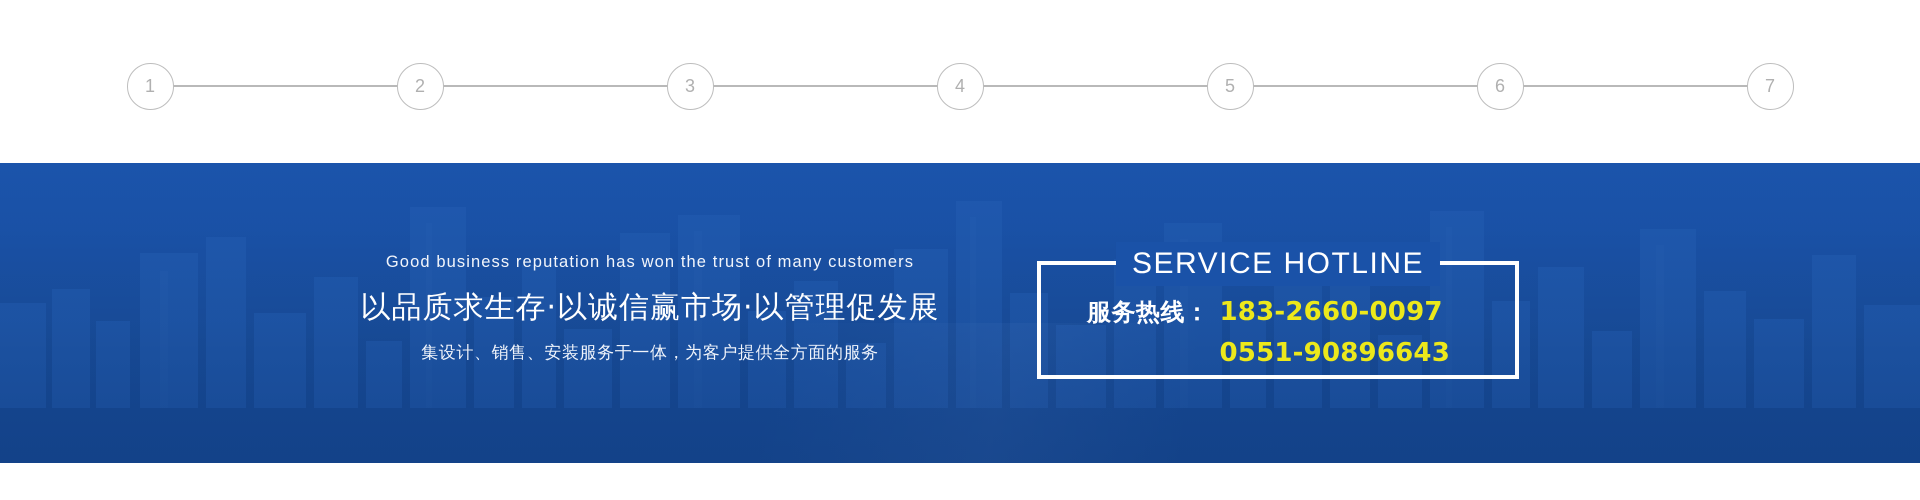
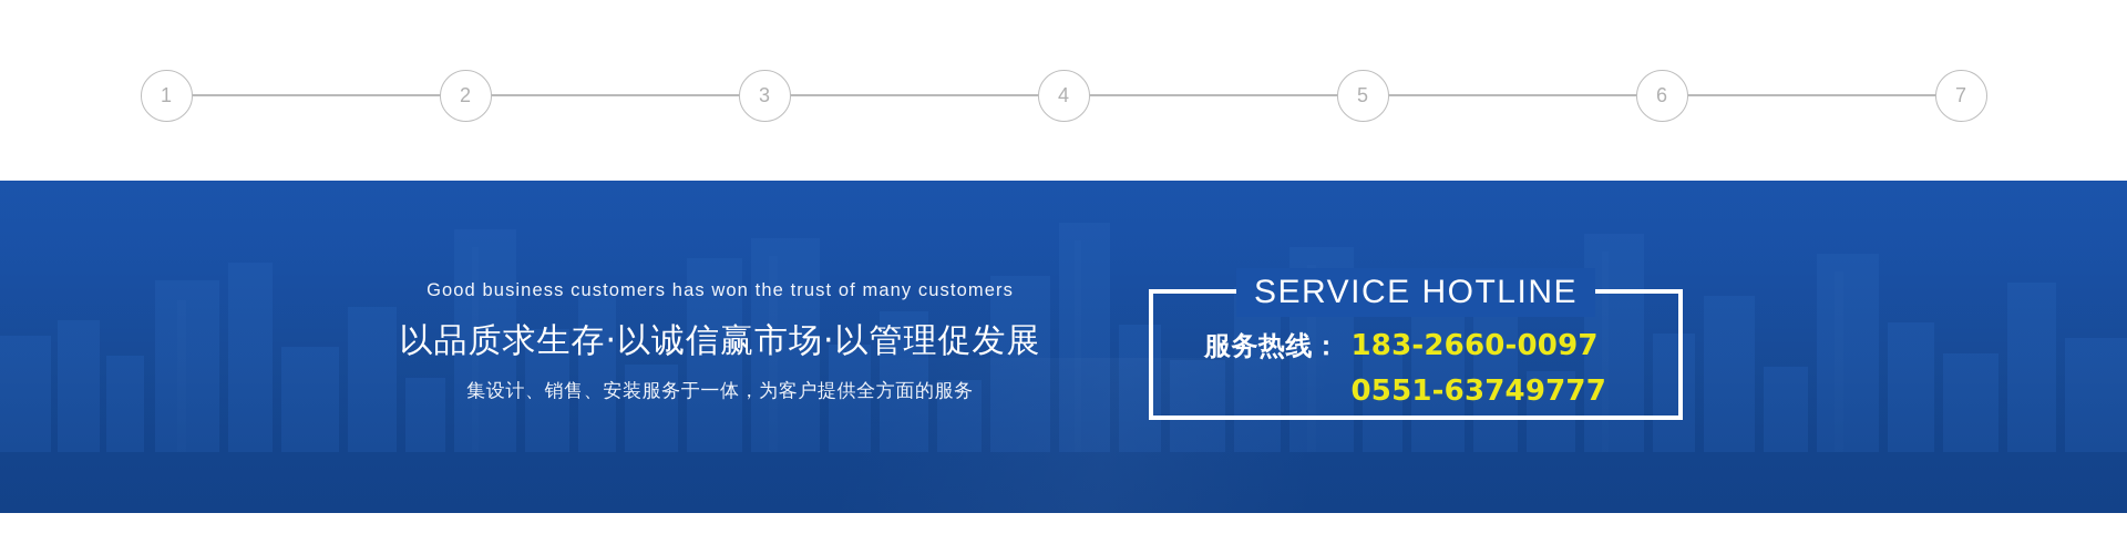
  1
  2
  3
  4
  5
  6
  7
- Good business reputation has won the trust of many customers
+ Good business customers has won the trust of many customers
  以品质求生存·以诚信赢市场·以管理促发展
  集设计、销售、安装服务于一体，为客户提供全方面的服务
  SERVICE HOTLINE
  服务热线：
  183-2660-0097
- 0551-90896643
+ 0551-63749777
